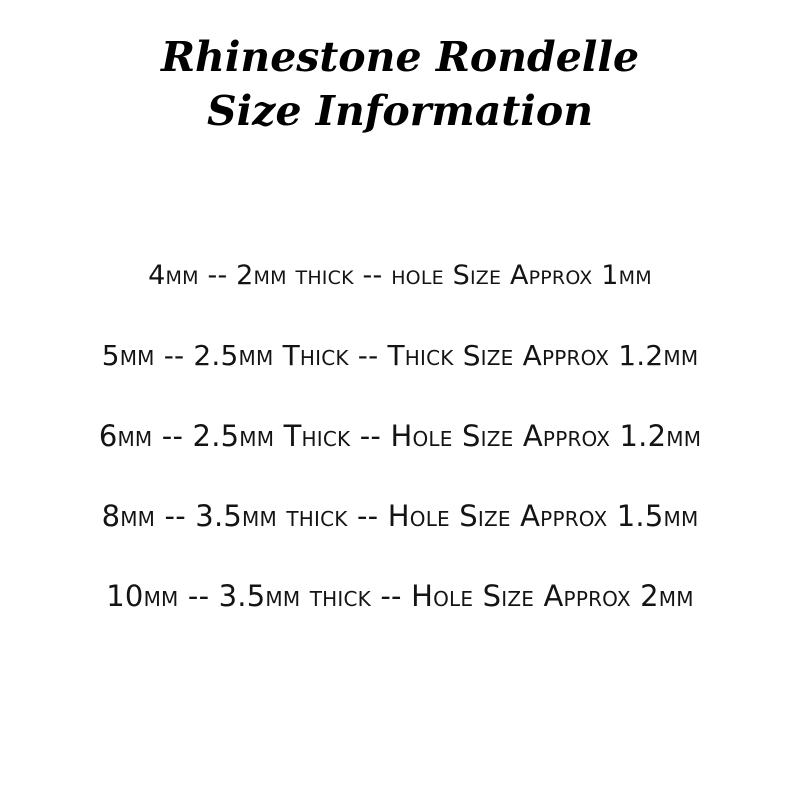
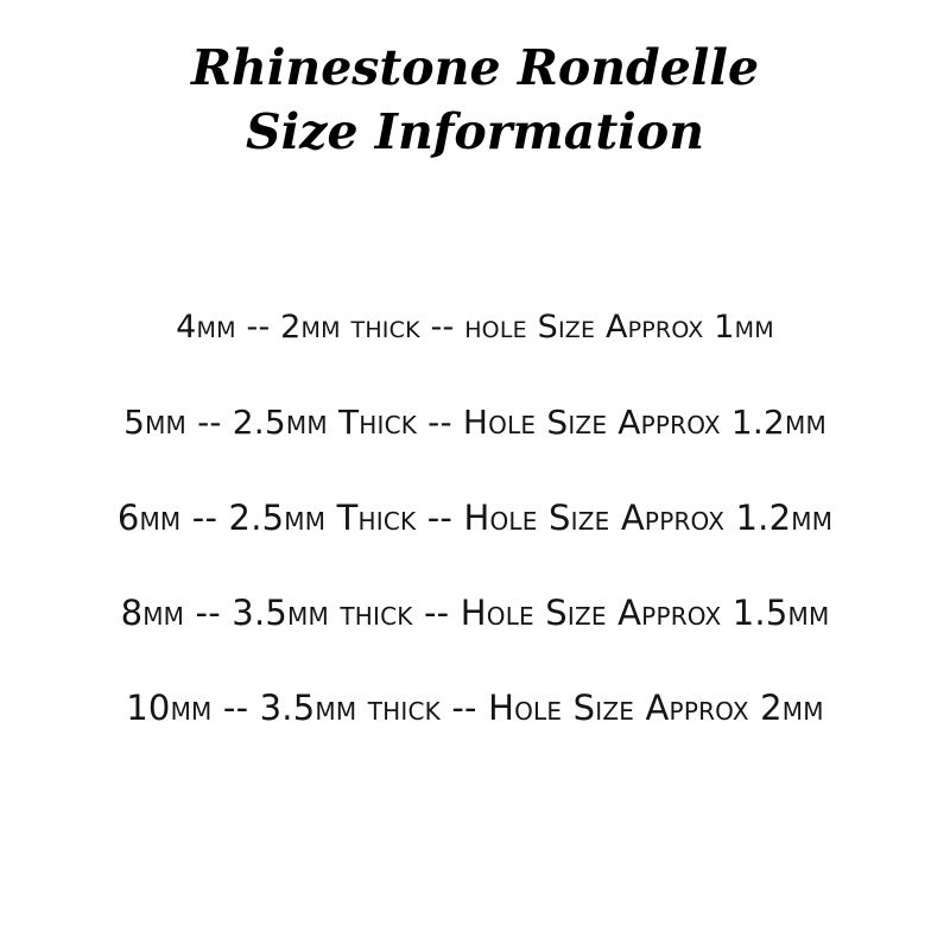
  Rhinestone Rondelle
  Size Information
  4mm -- 2mm thick -- hole Size Approx 1mm
- 5mm -- 2.5mm Thick -- Thick Size Approx 1.2mm
+ 5mm -- 2.5mm Thick -- Hole Size Approx 1.2mm
  6mm -- 2.5mm Thick -- Hole Size Approx 1.2mm
  8mm -- 3.5mm thick -- Hole Size Approx 1.5mm
  10mm -- 3.5mm thick -- Hole Size Approx 2mm
